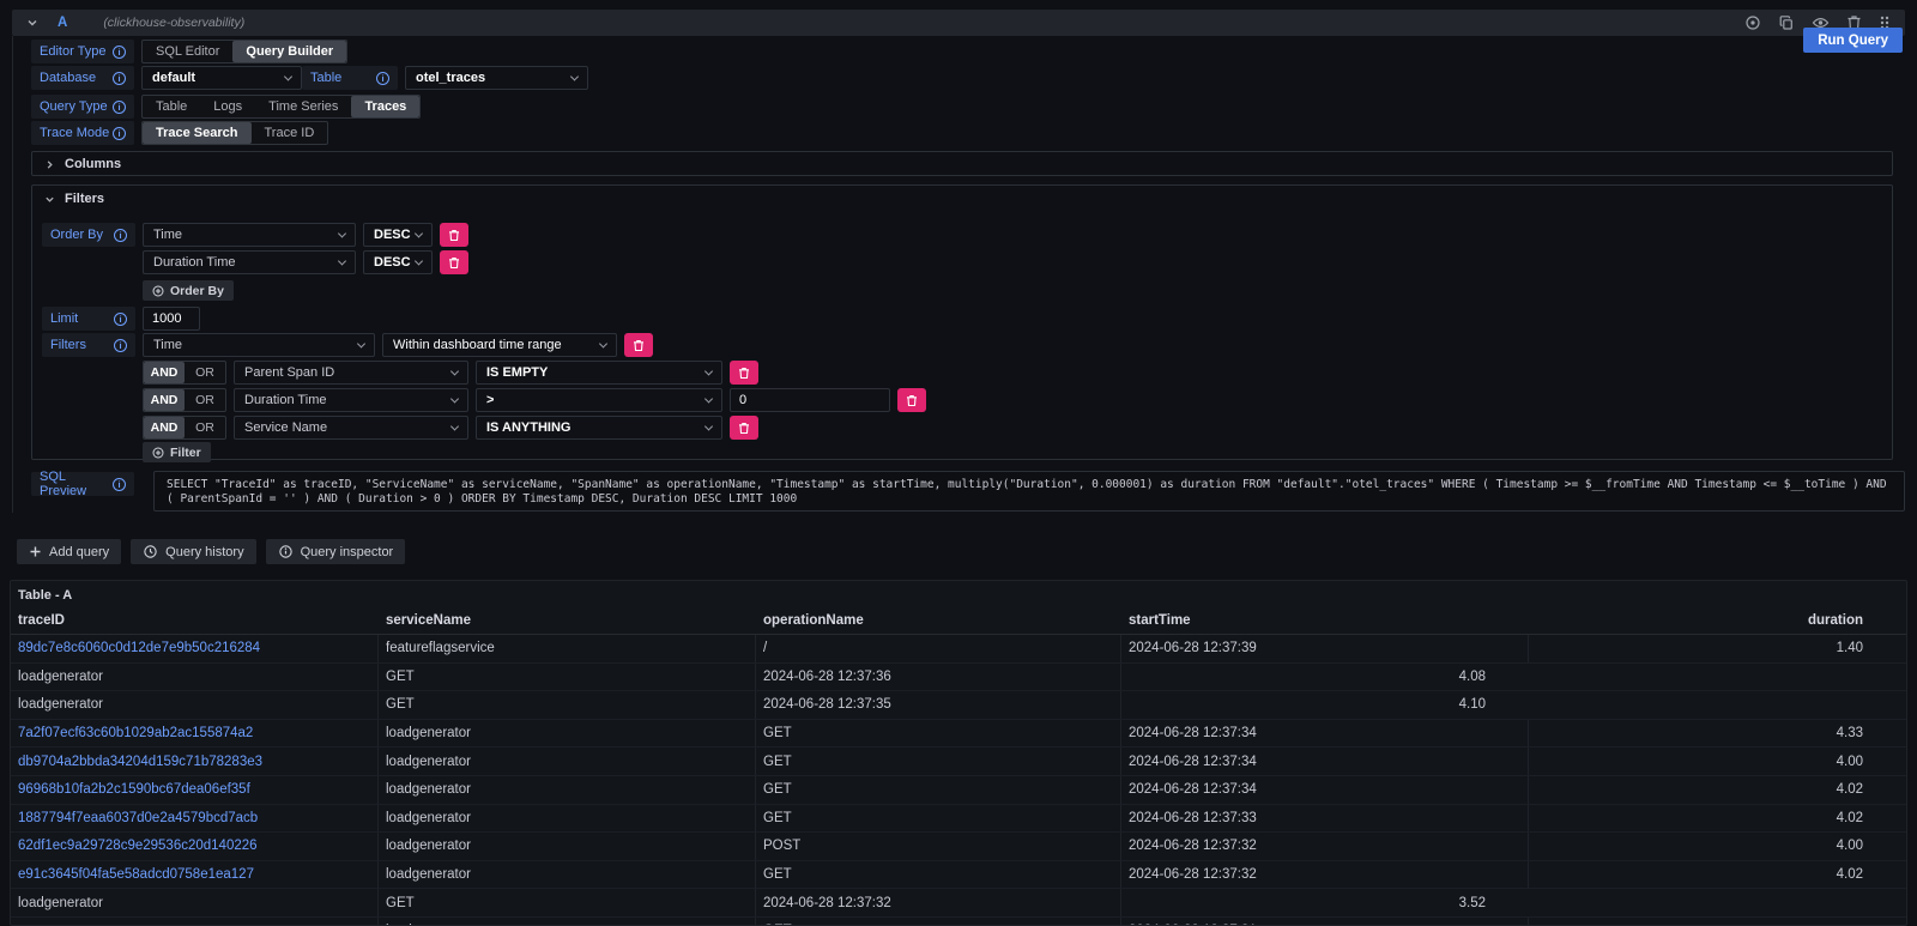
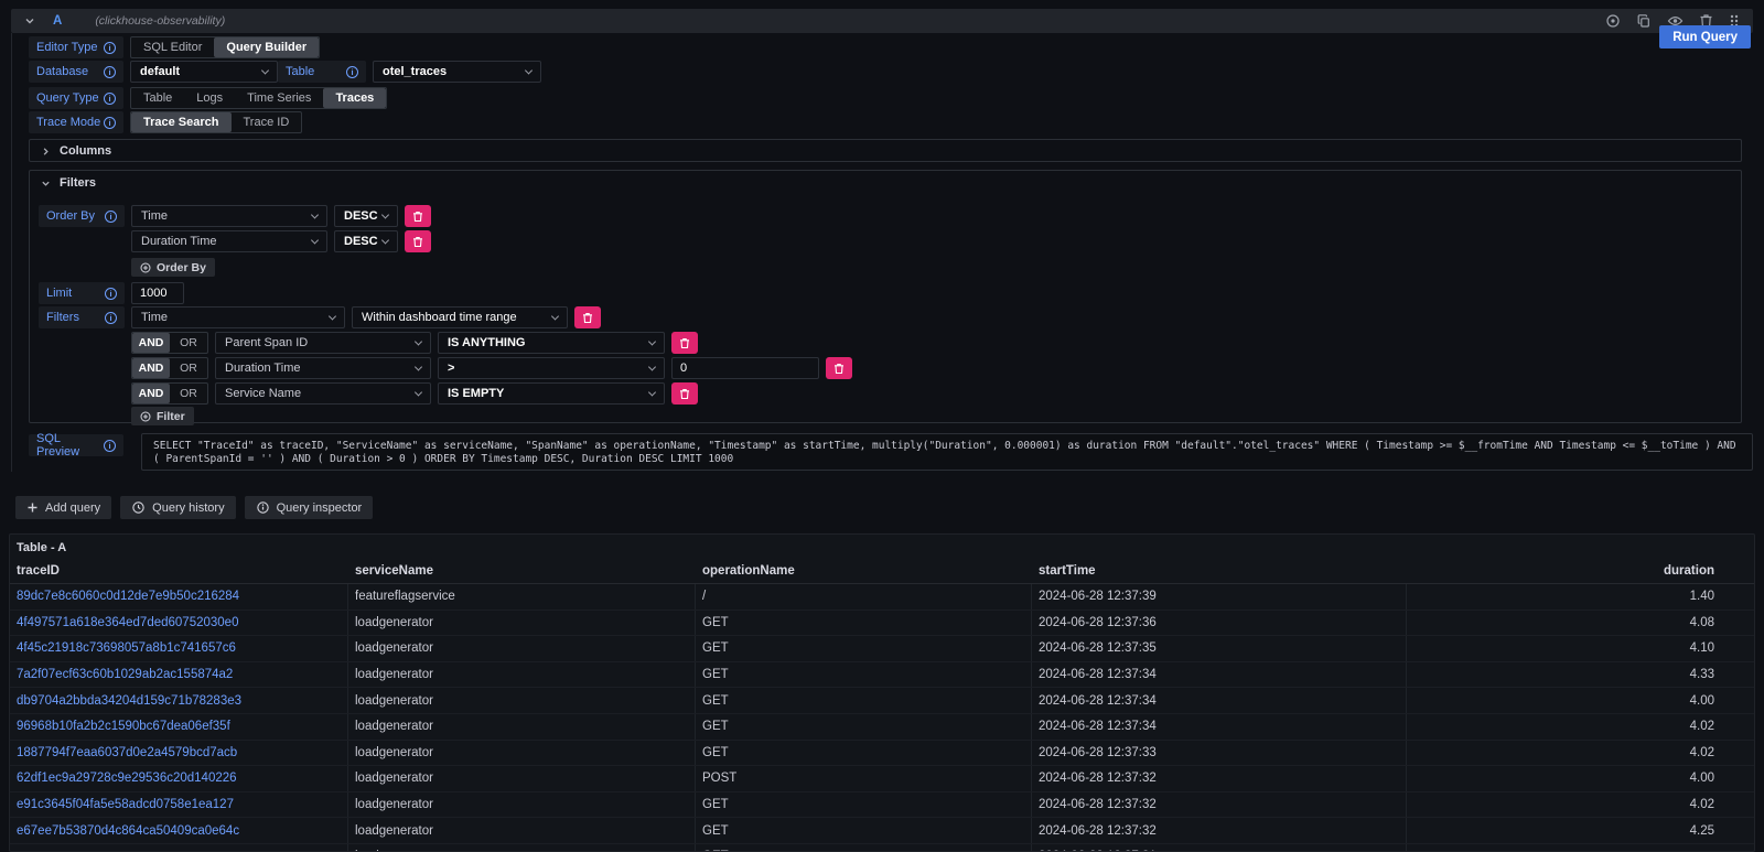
  A
  (clickhouse-observability)
  Editor Type
  i
  SQL Editor
  Query Builder
  Database
  i
  default
  Table
  i
  otel_traces
  Query Type
  i
  Table
  Logs
  Time Series
  Traces
  Trace Mode
  i
  Trace Search
  Trace ID
  Columns
  Filters
  Order By
  i
  Time
  DESC
  Duration Time
  DESC
  Order By
  Limit
  i
  1000
  Filters
  i
  Time
  Within dashboard time range
  AND
  OR
  Parent Span ID
- IS EMPTY
+ IS ANYTHING
  AND
  OR
  Duration Time
  >
  0
  AND
  OR
  Service Name
- IS ANYTHING
+ IS EMPTY
  Filter
  SQL Preview
  i
  SELECT "TraceId" as traceID, "ServiceName" as serviceName, "SpanName" as operationName, "Timestamp" as startTime, multiply("Duration", 0.000001) as duration FROM "default"."otel_traces" WHERE ( Timestamp >= $__fromTime AND Timestamp <= $__toTime ) AND ( ParentSpanId = '' ) AND ( Duration > 0 ) ORDER BY Timestamp DESC, Duration DESC LIMIT 1000
  Run Query
  Add query
  Query history
  Query inspector
  Table - A
  traceID
  serviceName
  operationName
  startTime
  duration
  89dc7e8c6060c0d12de7e9b50c216284
  featureflagservice
  /
  2024-06-28 12:37:39
  1.40
+ 4f497571a618e364ed7ded60752030e0
  loadgenerator
  GET
  2024-06-28 12:37:36
  4.08
+ 4f45c21918c73698057a8b1c741657c6
  loadgenerator
  GET
  2024-06-28 12:37:35
  4.10
  7a2f07ecf63c60b1029ab2ac155874a2
  loadgenerator
  GET
  2024-06-28 12:37:34
  4.33
  db9704a2bbda34204d159c71b78283e3
  loadgenerator
  GET
  2024-06-28 12:37:34
  4.00
  96968b10fa2b2c1590bc67dea06ef35f
  loadgenerator
  GET
  2024-06-28 12:37:34
  4.02
  1887794f7eaa6037d0e2a4579bcd7acb
  loadgenerator
  GET
  2024-06-28 12:37:33
  4.02
  62df1ec9a29728c9e29536c20d140226
  loadgenerator
  POST
  2024-06-28 12:37:32
  4.00
  e91c3645f04fa5e58adcd0758e1ea127
  loadgenerator
  GET
  2024-06-28 12:37:32
  4.02
+ e67ee7b53870d4c864ca50409ca0e64c
  loadgenerator
  GET
  2024-06-28 12:37:32
- 3.52
+ 4.25
